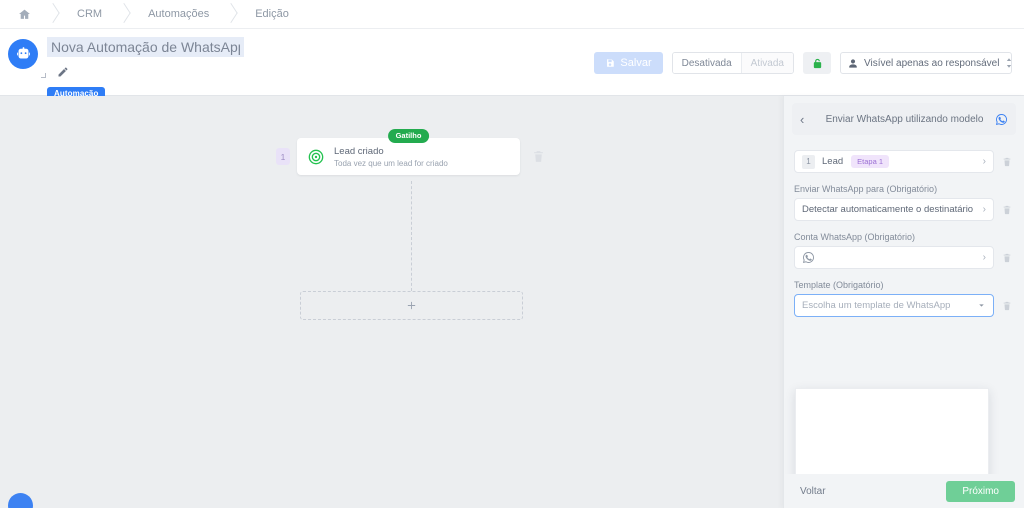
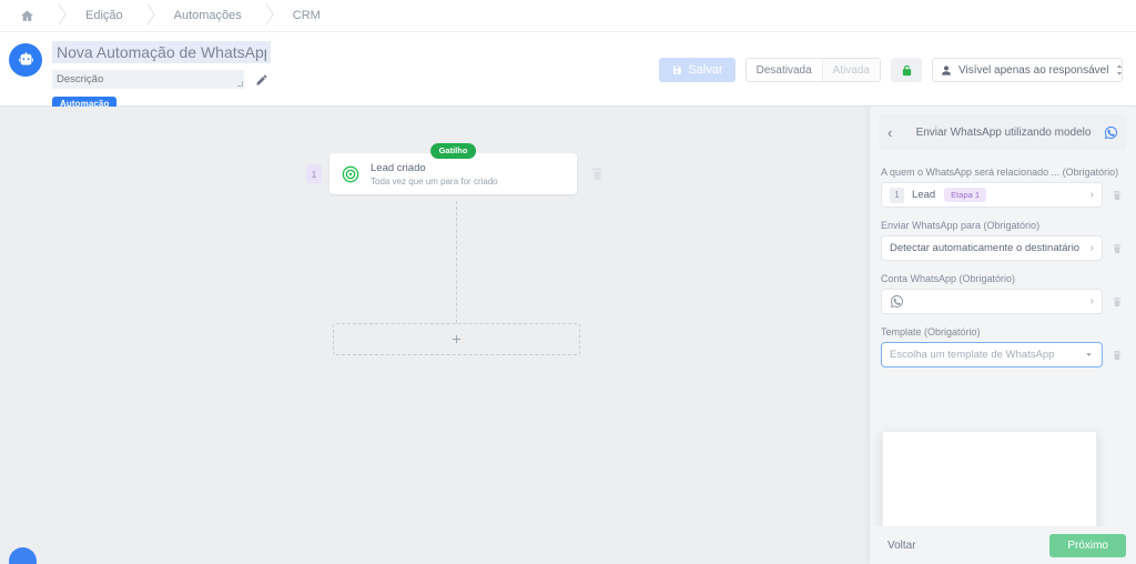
- CRM
+ Edição
  Automações
- Edição
+ CRM
  Nova Automação de WhatsAp
+ Descrição
  Automação
  Salvar
  Desativada
  Ativada
  Visível apenas ao responsável
  1
  Gatilho
  Lead criado
- Toda vez que um lead for criado
+ Toda vez que um para for criado
  ‹
  Enviar WhatsApp utilizando modelo
+ A quem o WhatsApp será relacionado ... (Obrigatório)
  1
  Lead
  Etapa 1
  ›
  Enviar WhatsApp para (Obrigatório)
  Detectar automaticamente o destinatário
  ›
  Conta WhatsApp (Obrigatório)
  ›
  Template (Obrigatório)
  Escolha um template de WhatsApp
  Voltar
  Próximo
